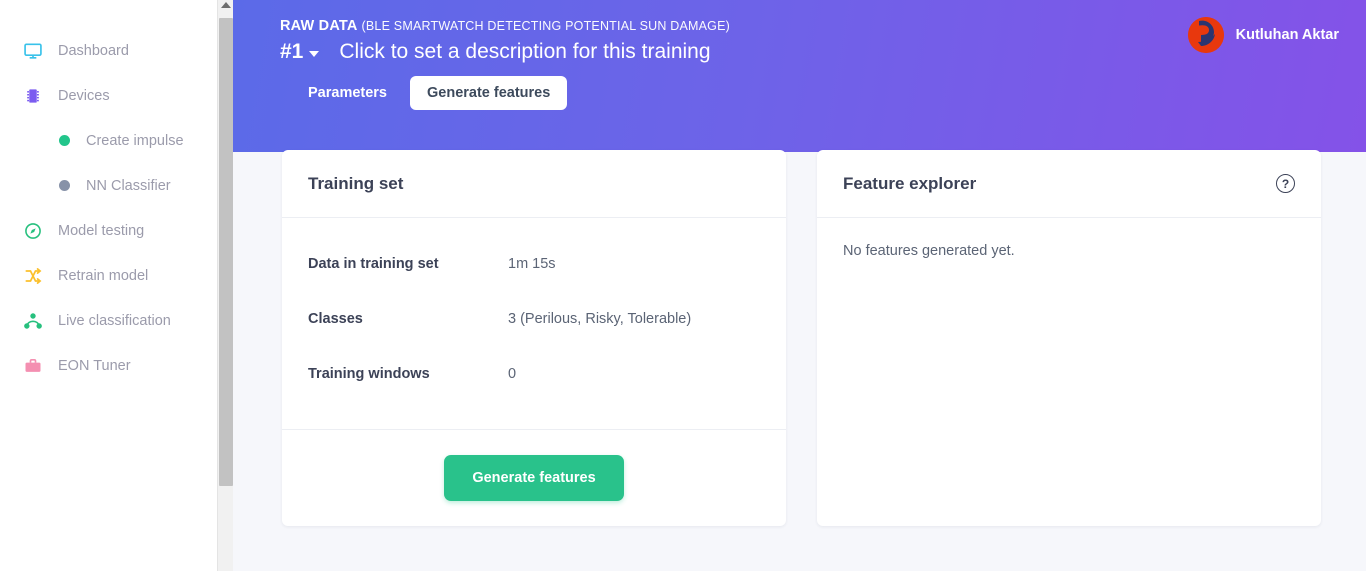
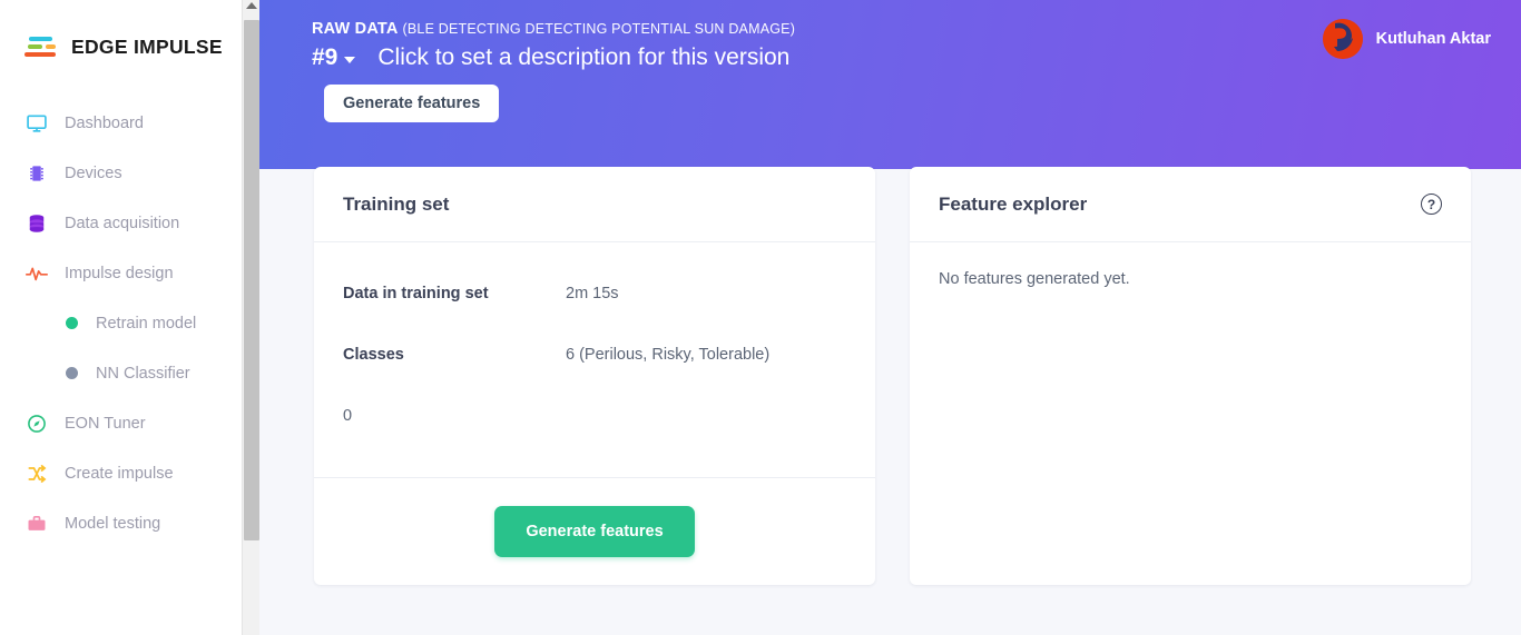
+ EDGE IMPULSE
  Dashboard
  Devices
+ Data acquisition
+ Impulse design
- Create impulse
+ Retrain model
  NN Classifier
- Model testing
+ EON Tuner
- Retrain model
+ Create impulse
- Live classification
- EON Tuner
+ Model testing
- RAW DATA (BLE SMARTWATCH DETECTING POTENTIAL SUN DAMAGE)
+ RAW DATA (BLE DETECTING DETECTING POTENTIAL SUN DAMAGE)
- #1
+ #9
- Click to set a description for this training
+ Click to set a description for this version
- Parameters
  Generate features
  Kutluhan Aktar
  Training set
  Data in training set
- 1m 15s
+ 2m 15s
  Classes
- 3 (Perilous, Risky, Tolerable)
+ 6 (Perilous, Risky, Tolerable)
- Training windows
  0
  Generate features
  Feature explorer
  ?
  No features generated yet.
